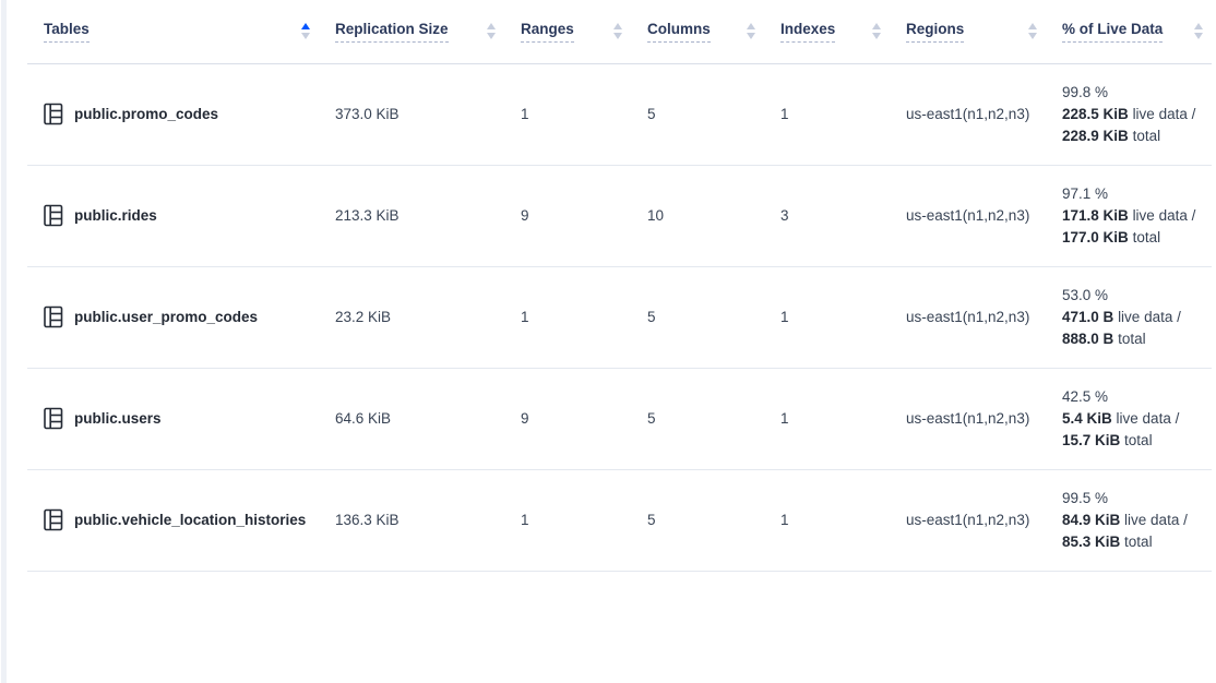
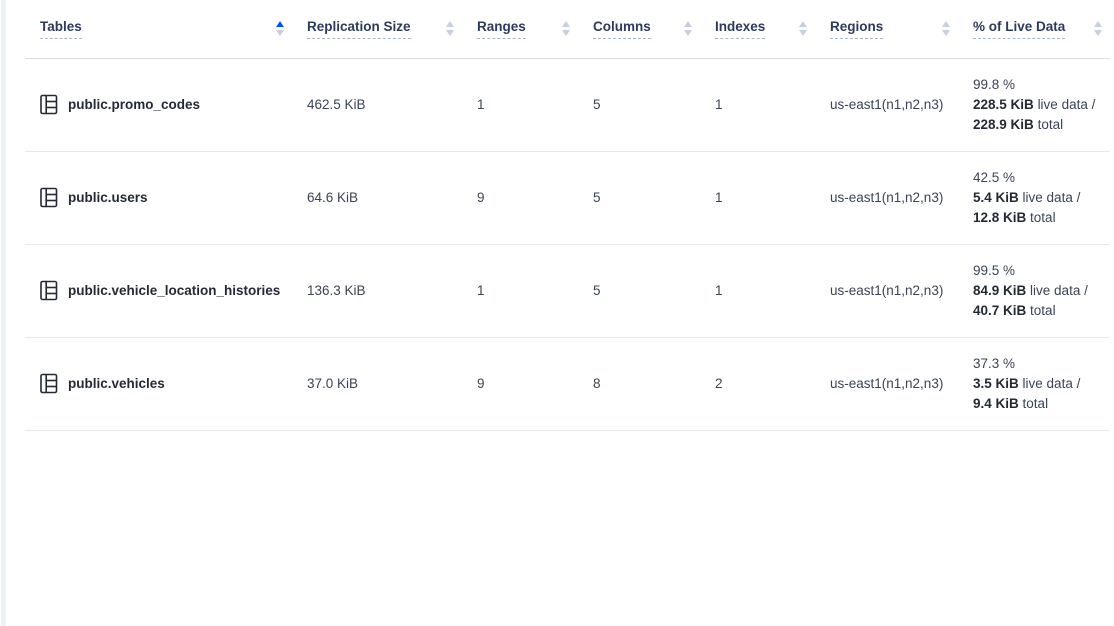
  Tables	Replication Size	Ranges	Columns	Indexes	Regions	% of Live Data
- public.promo_codes	373.0 KiB	1	5	1	us-east1(n1,n2,n3)	99.8 % 228.5 KiB live data / 228.9 KiB total
+ public.promo_codes	462.5 KiB	1	5	1	us-east1(n1,n2,n3)	99.8 % 228.5 KiB live data / 228.9 KiB total
- public.rides	213.3 KiB	9	10	3	us-east1(n1,n2,n3)	97.1 % 171.8 KiB live data / 177.0 KiB total
- public.user_promo_codes	23.2 KiB	1	5	1	us-east1(n1,n2,n3)	53.0 % 471.0 B live data / 888.0 B total
- public.users	64.6 KiB	9	5	1	us-east1(n1,n2,n3)	42.5 % 5.4 KiB live data / 15.7 KiB total
+ public.users	64.6 KiB	9	5	1	us-east1(n1,n2,n3)	42.5 % 5.4 KiB live data / 12.8 KiB total
- public.vehicle_location_histories	136.3 KiB	1	5	1	us-east1(n1,n2,n3)	99.5 % 84.9 KiB live data / 85.3 KiB total
+ public.vehicle_location_histories	136.3 KiB	1	5	1	us-east1(n1,n2,n3)	99.5 % 84.9 KiB live data / 40.7 KiB total
+ public.vehicles	37.0 KiB	9	8	2	us-east1(n1,n2,n3)	37.3 % 3.5 KiB live data / 9.4 KiB total
